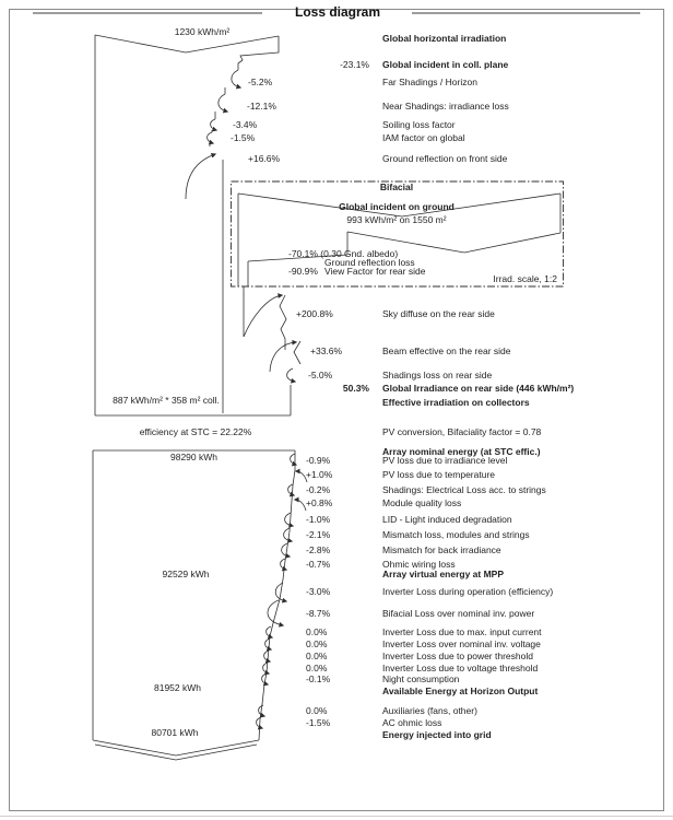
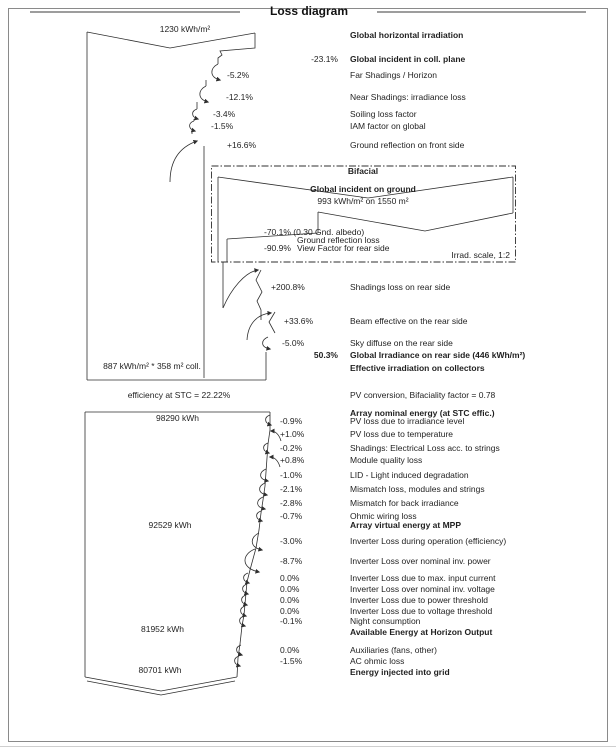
  Loss diagram
  1230 kWh/m²
  Global horizontal irradiation
  -23.1%
  Global incident in coll. plane
  -5.2%
  Far Shadings / Horizon
  -12.1%
  Near Shadings: irradiance loss
  -3.4%
  Soiling loss factor
  -1.5%
  IAM factor on global
  +16.6%
  Ground reflection on front side
  Bifacial
  Global incident on ground
  993 kWh/m² on 1550 m²
  -70.1% (0.30 Gnd. albedo)
  Ground reflection loss
  -90.9%
  View Factor for rear side
  Irrad. scale, 1:2
  +200.8%
- Sky diffuse on the rear side
+ Shadings loss on rear side
  +33.6%
  Beam effective on the rear side
  -5.0%
- Shadings loss on rear side
+ Sky diffuse on the rear side
  50.3%
  Global Irradiance on rear side (446 kWh/m²)
  887 kWh/m² * 358 m² coll.
  Effective irradiation on collectors
  efficiency at STC = 22.22%
  PV conversion, Bifaciality factor = 0.78
  98290 kWh
  Array nominal energy (at STC effic.)
  -0.9%
  PV loss due to irradiance level
  +1.0%
  PV loss due to temperature
  -0.2%
  Shadings: Electrical Loss acc. to strings
  +0.8%
  Module quality loss
  -1.0%
  LID - Light induced degradation
  -2.1%
  Mismatch loss, modules and strings
  -2.8%
  Mismatch for back irradiance
  -0.7%
  Ohmic wiring loss
  92529 kWh
  Array virtual energy at MPP
  -3.0%
  Inverter Loss during operation (efficiency)
  -8.7%
- Bifacial Loss over nominal inv. power
+ Inverter Loss over nominal inv. power
  0.0%
  Inverter Loss due to max. input current
  0.0%
  Inverter Loss over nominal inv. voltage
  0.0%
  Inverter Loss due to power threshold
  0.0%
  Inverter Loss due to voltage threshold
  -0.1%
  Night consumption
  81952 kWh
  Available Energy at Horizon Output
  0.0%
  Auxiliaries (fans, other)
  -1.5%
  AC ohmic loss
  80701 kWh
  Energy injected into grid
